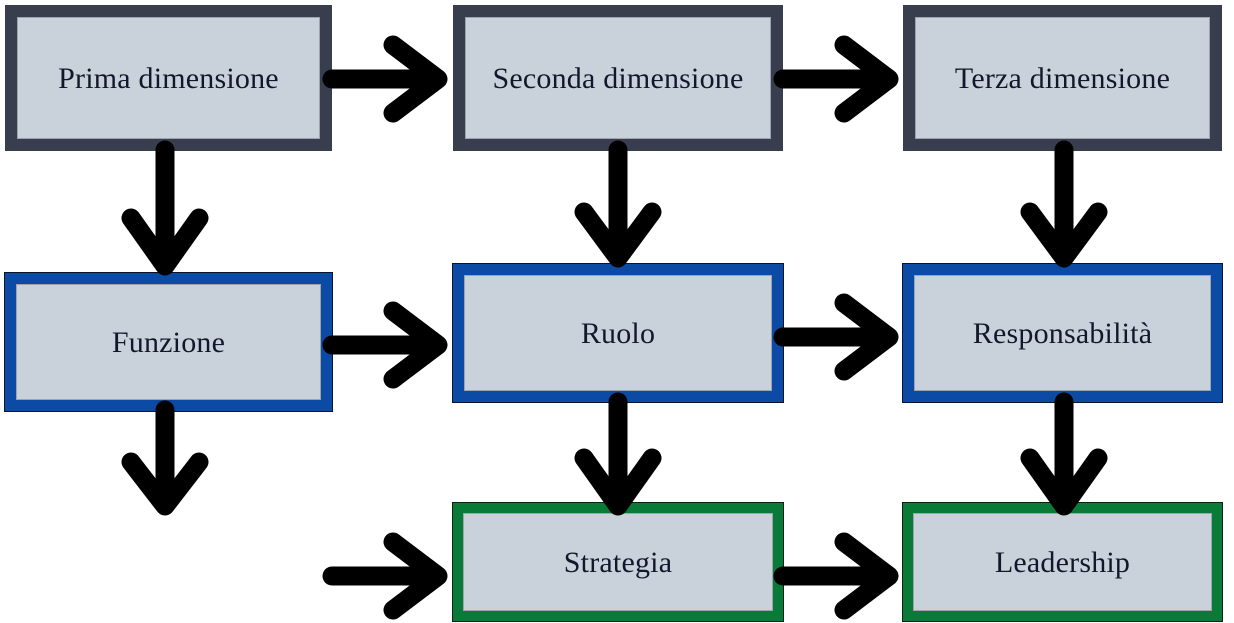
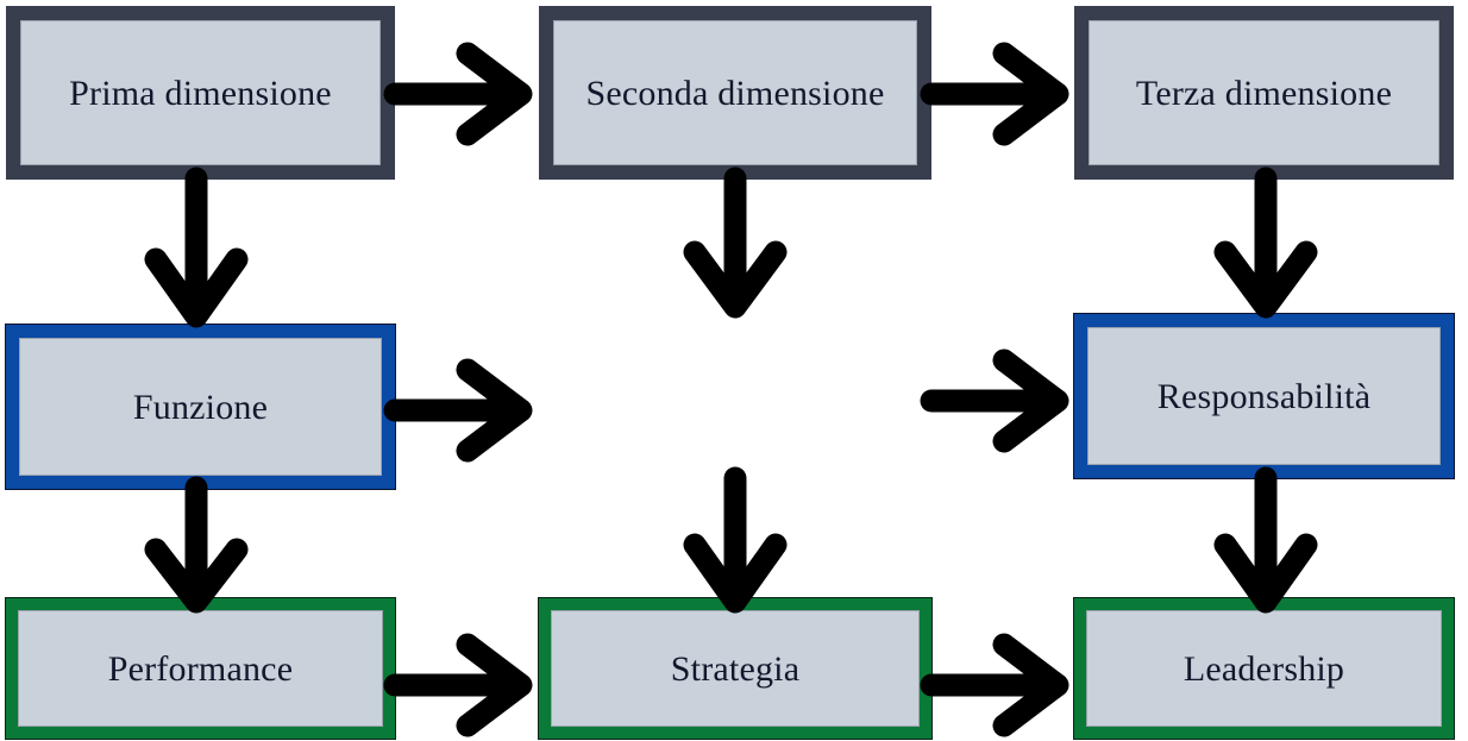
  Prima dimensione
  Seconda dimensione
  Terza dimensione
  Funzione
- Ruolo
  Responsabilità
+ Performance
  Strategia
  Leadership
